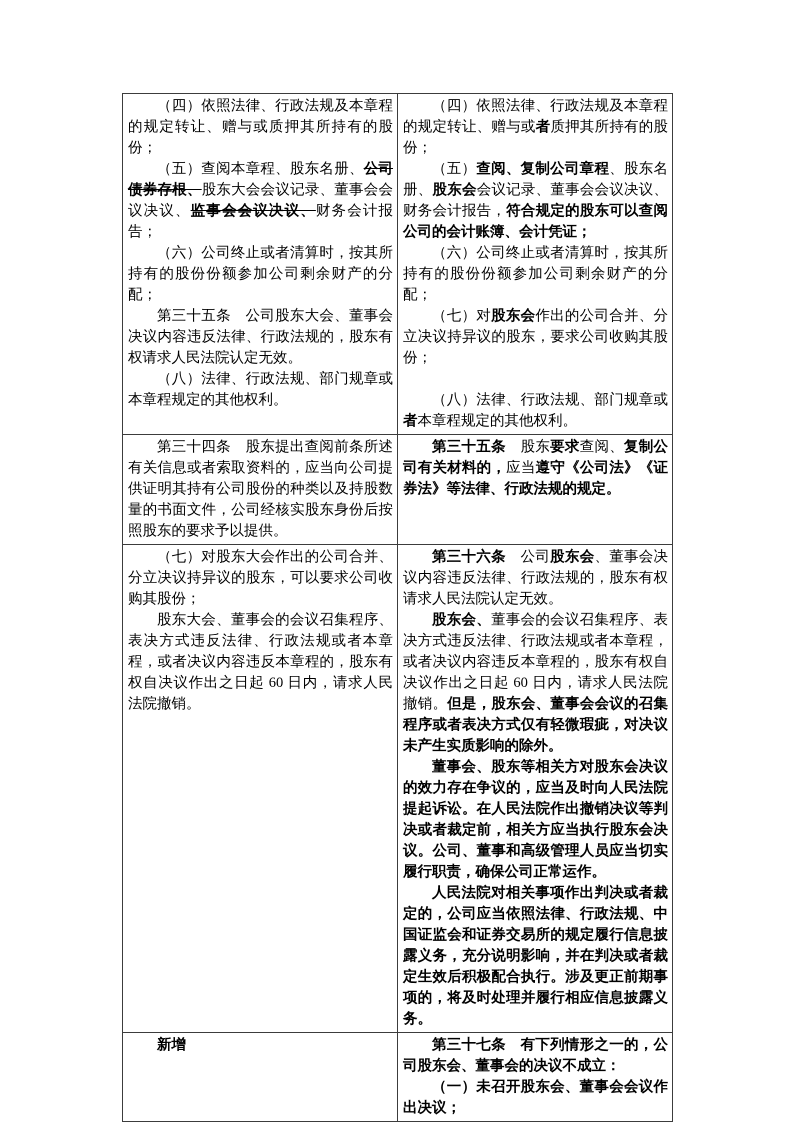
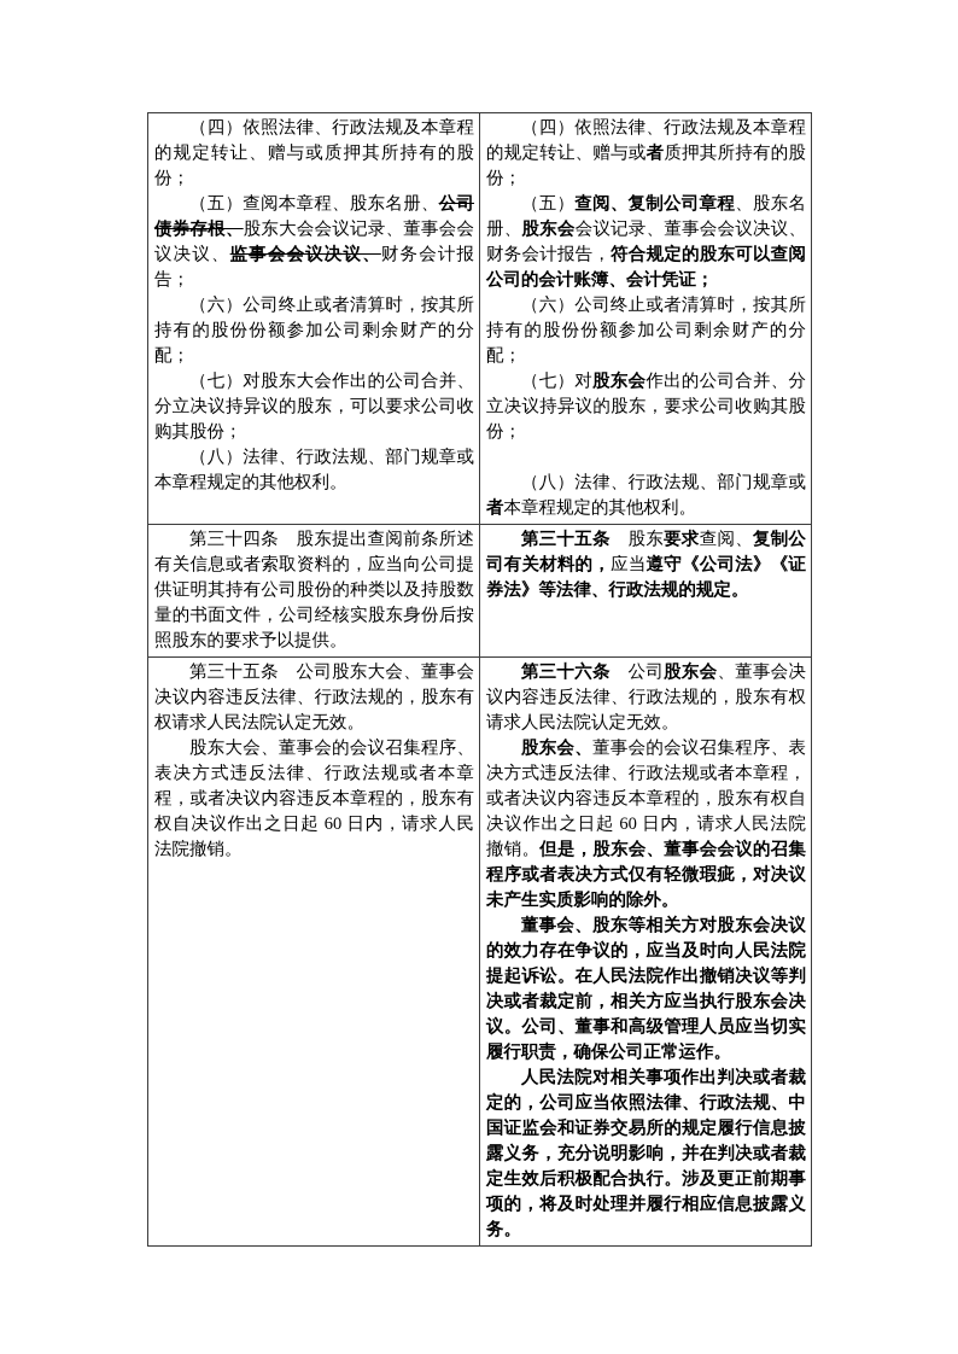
- （四）依照法律、行政法规及本章程的规定转让、赠与或质押其所持有的股份；（五）查阅本章程、股东名册、公司债券存根、股东大会会议记录、董事会会议决议、监事会会议决议、财务会计报告；（六）公司终止或者清算时，按其所持有的股份份额参加公司剩余财产的分配；第三十五条 公司股东大会、董事会决议内容违反法律、行政法规的，股东有权请求人民法院认定无效。（八）法律、行政法规、部门规章或本章程规定的其他权利。	（四）依照法律、行政法规及本章程的规定转让、赠与或者质押其所持有的股份；（五）查阅、复制公司章程、股东名册、股东会会议记录、董事会会议决议、财务会计报告，符合规定的股东可以查阅公司的会计账簿、会计凭证；（六）公司终止或者清算时，按其所持有的股份份额参加公司剩余财产的分配；（七）对股东会作出的公司合并、分立决议持异议的股东，要求公司收购其股份； （八）法律、行政法规、部门规章或者本章程规定的其他权利。
+ （四）依照法律、行政法规及本章程的规定转让、赠与或质押其所持有的股份；（五）查阅本章程、股东名册、公司债券存根、股东大会会议记录、董事会会议决议、监事会会议决议、财务会计报告；（六）公司终止或者清算时，按其所持有的股份份额参加公司剩余财产的分配；（七）对股东大会作出的公司合并、分立决议持异议的股东，可以要求公司收购其股份；（八）法律、行政法规、部门规章或本章程规定的其他权利。	（四）依照法律、行政法规及本章程的规定转让、赠与或者质押其所持有的股份；（五）查阅、复制公司章程、股东名册、股东会会议记录、董事会会议决议、财务会计报告，符合规定的股东可以查阅公司的会计账簿、会计凭证；（六）公司终止或者清算时，按其所持有的股份份额参加公司剩余财产的分配；（七）对股东会作出的公司合并、分立决议持异议的股东，要求公司收购其股份； （八）法律、行政法规、部门规章或者本章程规定的其他权利。
  第三十四条 股东提出查阅前条所述有关信息或者索取资料的，应当向公司提供证明其持有公司股份的种类以及持股数量的书面文件，公司经核实股东身份后按照股东的要求予以提供。	第三十五条 股东要求查阅、复制公司有关材料的，应当遵守《公司法》《证券法》等法律、行政法规的规定。
- （七）对股东大会作出的公司合并、分立决议持异议的股东，可以要求公司收购其股份；股东大会、董事会的会议召集程序、表决方式违反法律、行政法规或者本章程，或者决议内容违反本章程的，股东有权自决议作出之日起 60 日内，请求人民法院撤销。	第三十六条 公司股东会、董事会决议内容违反法律、行政法规的，股东有权请求人民法院认定无效。股东会、董事会的会议召集程序、表决方式违反法律、行政法规或者本章程，或者决议内容违反本章程的，股东有权自决议作出之日起 60 日内，请求人民法院撤销。但是，股东会、董事会会议的召集程序或者表决方式仅有轻微瑕疵，对决议未产生实质影响的除外。董事会、股东等相关方对股东会决议的效力存在争议的，应当及时向人民法院提起诉讼。在人民法院作出撤销决议等判决或者裁定前，相关方应当执行股东会决议。公司、董事和高级管理人员应当切实履行职责，确保公司正常运作。人民法院对相关事项作出判决或者裁定的，公司应当依照法律、行政法规、中国证监会和证券交易所的规定履行信息披露义务，充分说明影响，并在判决或者裁定生效后积极配合执行。涉及更正前期事项的，将及时处理并履行相应信息披露义务。
+ 第三十五条 公司股东大会、董事会决议内容违反法律、行政法规的，股东有权请求人民法院认定无效。股东大会、董事会的会议召集程序、表决方式违反法律、行政法规或者本章程，或者决议内容违反本章程的，股东有权自决议作出之日起 60 日内，请求人民法院撤销。	第三十六条 公司股东会、董事会决议内容违反法律、行政法规的，股东有权请求人民法院认定无效。股东会、董事会的会议召集程序、表决方式违反法律、行政法规或者本章程，或者决议内容违反本章程的，股东有权自决议作出之日起 60 日内，请求人民法院撤销。但是，股东会、董事会会议的召集程序或者表决方式仅有轻微瑕疵，对决议未产生实质影响的除外。董事会、股东等相关方对股东会决议的效力存在争议的，应当及时向人民法院提起诉讼。在人民法院作出撤销决议等判决或者裁定前，相关方应当执行股东会决议。公司、董事和高级管理人员应当切实履行职责，确保公司正常运作。人民法院对相关事项作出判决或者裁定的，公司应当依照法律、行政法规、中国证监会和证券交易所的规定履行信息披露义务，充分说明影响，并在判决或者裁定生效后积极配合执行。涉及更正前期事项的，将及时处理并履行相应信息披露义务。
- 新增	第三十七条 有下列情形之一的，公司股东会、董事会的决议不成立：（一）未召开股东会、董事会会议作出决议；
